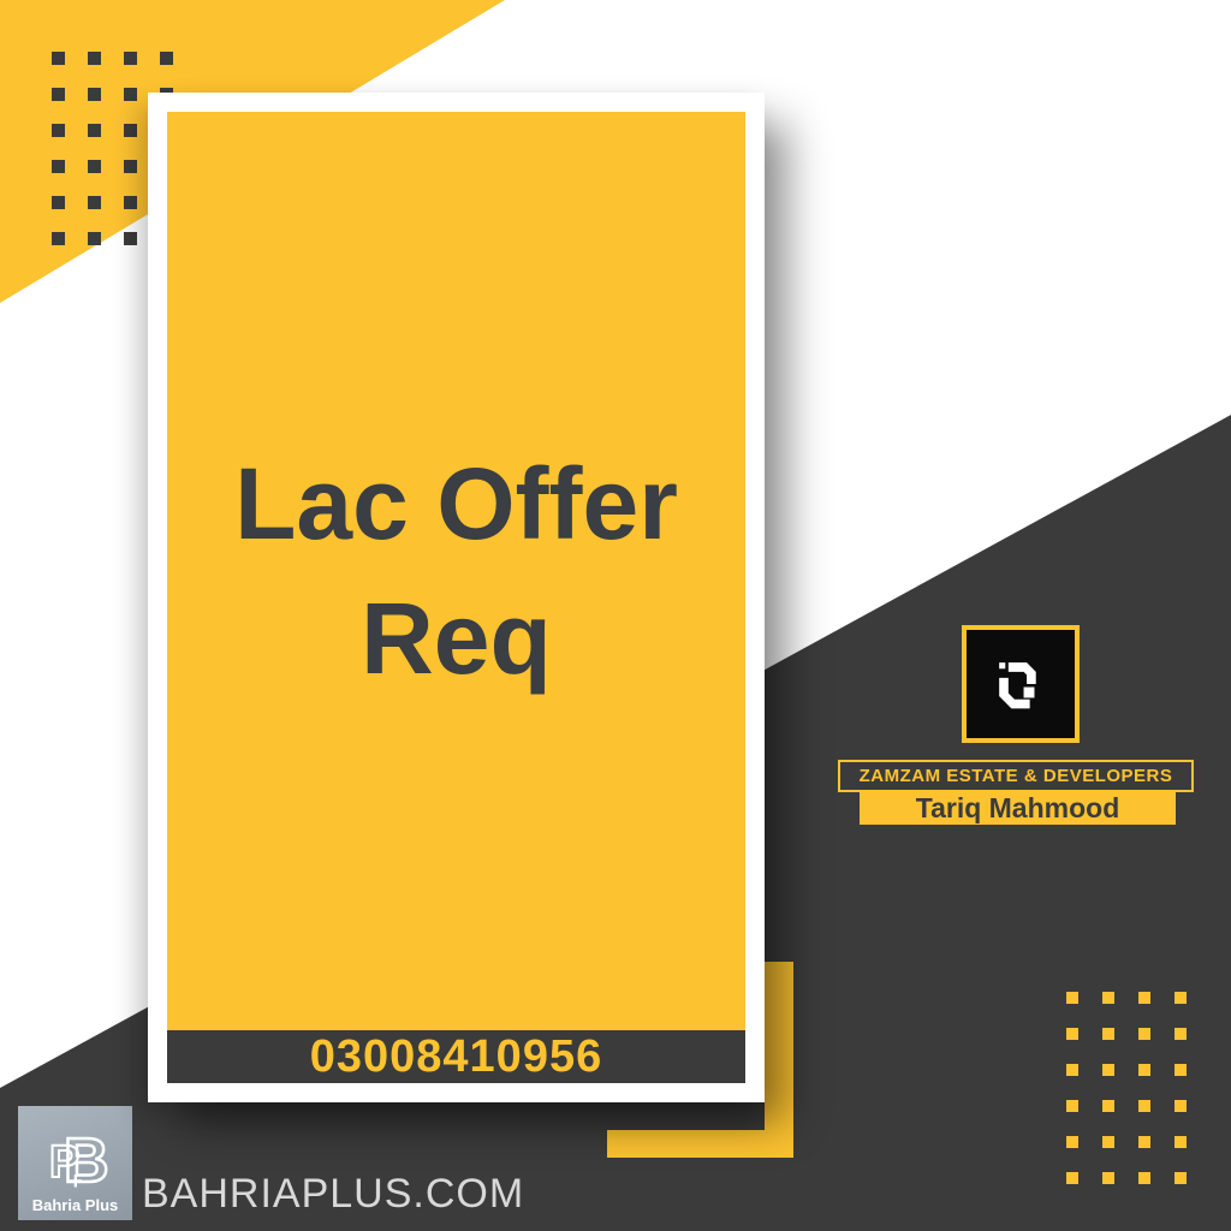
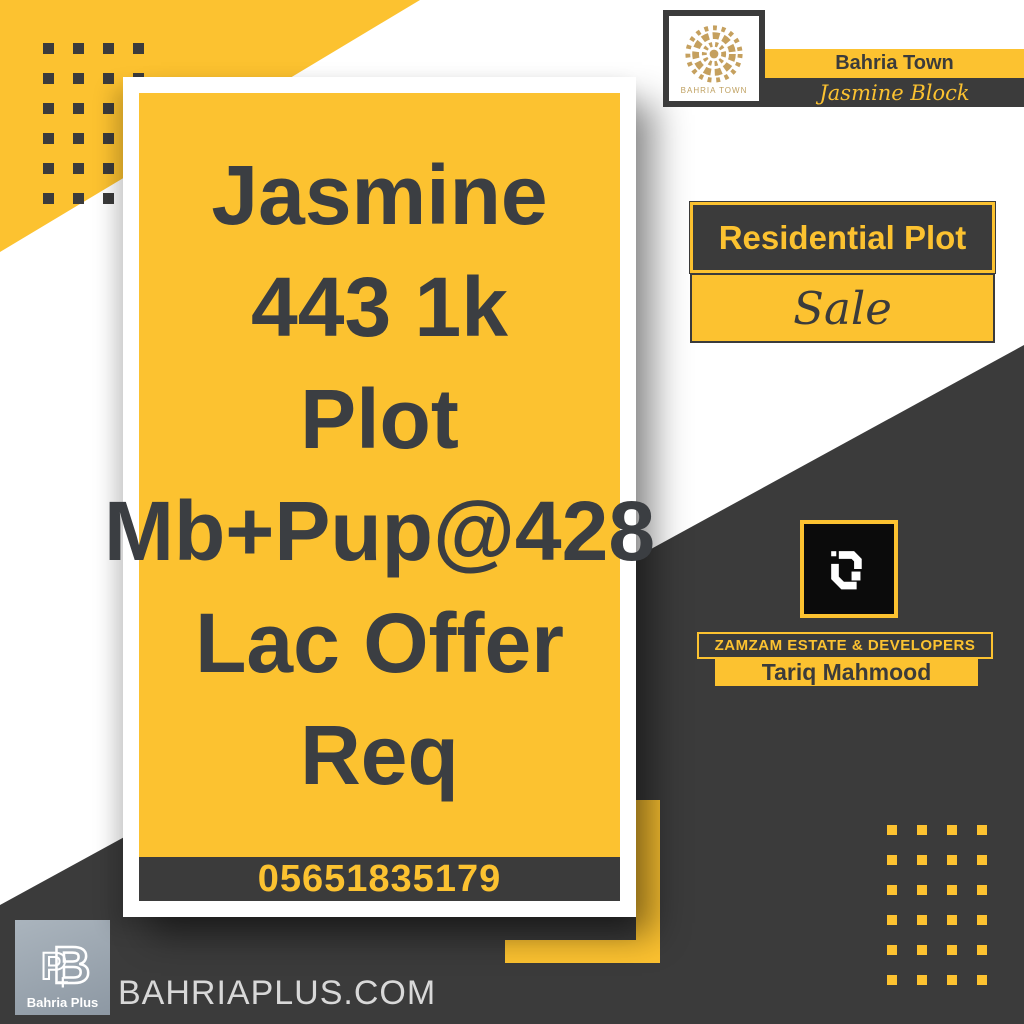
+ BAHRIA TOWN
+ Bahria Town
+ Jasmine Block
+ Residential Plot
+ Sale
+ Jasmine
+ 443 1k
+ Plot
+ Mb+Pup@428
  Lac Offer
  Req
- 03008410956
+ 05651835179
  ZAMZAM ESTATE & DEVELOPERS
  Tariq Mahmood
  B
  P
  +
  Bahria Plus
  BAHRIAPLUS.COM
